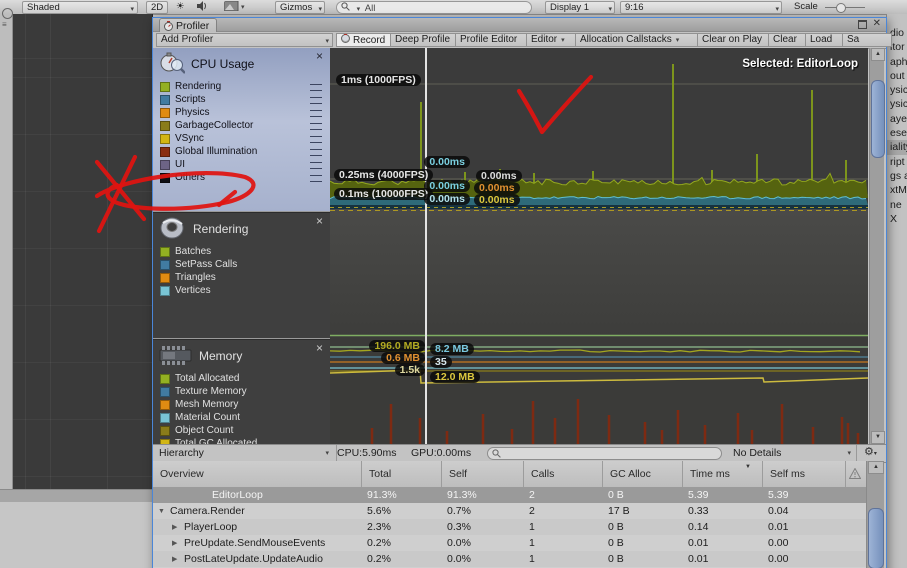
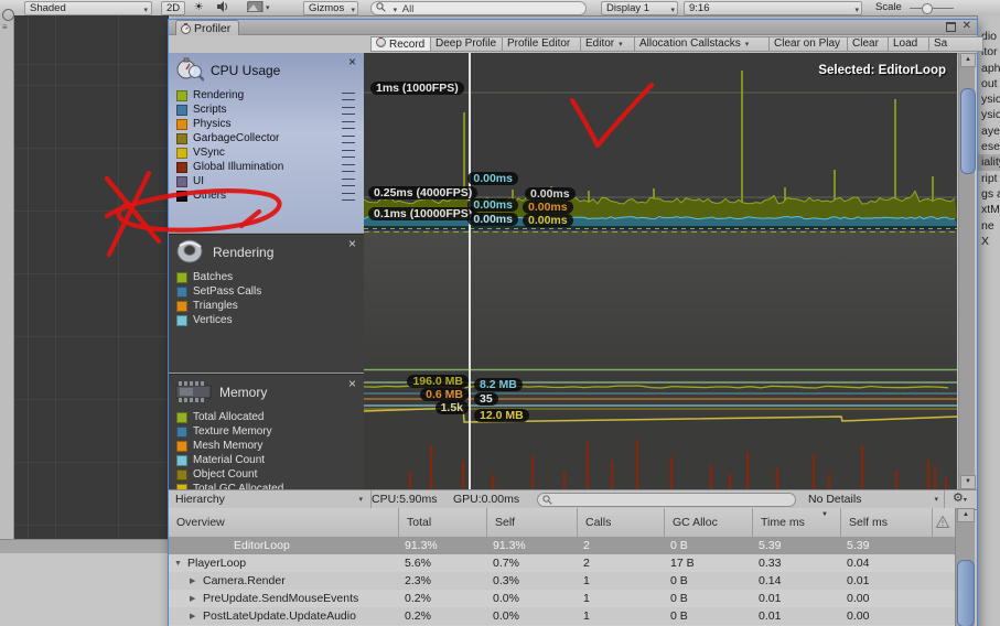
  Shaded
  2D
  ☀
  Gizmos
  All
  Display 1
  9:16
  Scale
  ≡
  dio
  itor
  aph
  out
  ysic
  ysic
  aye
  ese
  ialit
  ript
  xtM
  ne
  X
  Profiler
  ✕
- Add Profiler
  Record
  Deep Profile
  Profile Editor
  Editor
  Allocation Callstacks
  Clear on Play
  Clear
  Load
  Sa
  CPU Usage
  ×
  Rendering
  Scripts
  Physics
  GarbageCollector
  VSync
  Global Illumination
  UI
  Others
  Rendering
  ×
  Batches
  SetPass Calls
  Triangles
  Vertices
  Memory
  ×
  Total Allocated
  Texture Memory
  Mesh Memory
  Material Count
  Object Count
  Selected: EditorLoop
  1ms (1000FPS)
  0.25ms (4000FPS)
  0.1ms (10000FPS)
  0.00ms
  0.00ms
  0.00ms
  0.00ms
  0.00ms
  0.00ms
  196.0 MB
  0.6 MB
  1.5k
  8.2 MB
  35
  12.0 MB
  Hierarchy
  CPU:5.90ms
  GPU:0.00ms
  No Details
  Overview
  Total
  Self
  Calls
  GC Alloc
  Time ms
  Self ms
  EditorLoop
  91.3%
  91.3%
  2
  0 B
  5.39
  5.39
- Camera.Render
+ PlayerLoop
  5.6%
  0.7%
  2
  17 B
  0.33
  0.04
- PlayerLoop
+ Camera.Render
  2.3%
  0.3%
  1
  0 B
  0.14
  0.01
  PreUpdate.SendMouseEvents
  0.2%
  0.0%
  1
  0 B
  0.01
  0.00
  PostLateUpdate.UpdateAudio
  0.2%
  0.0%
  1
  0 B
  0.01
  0.00
